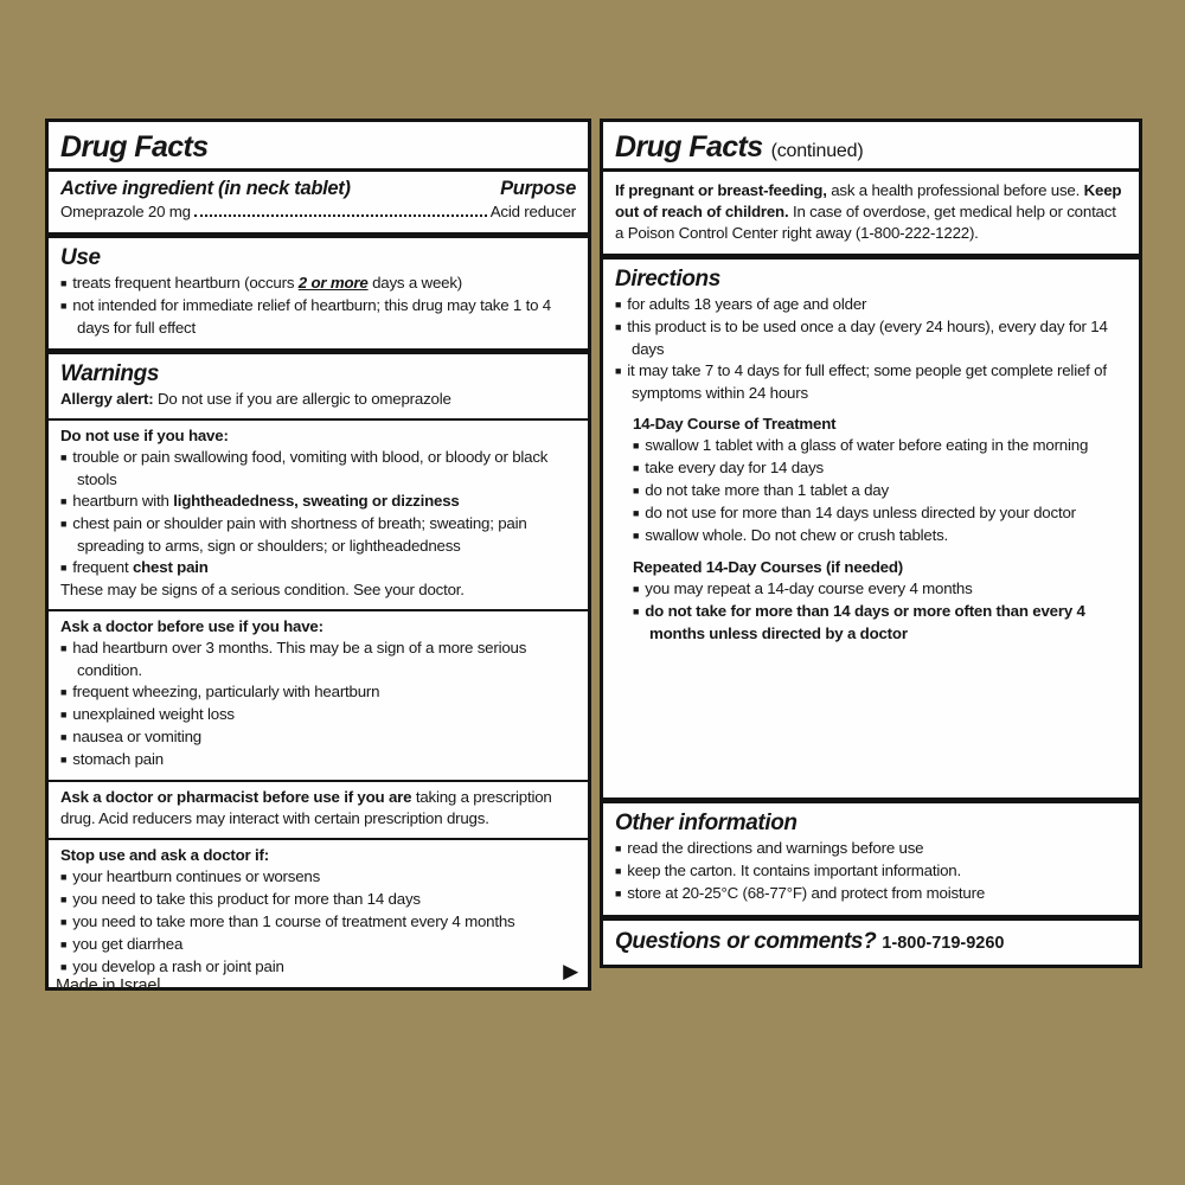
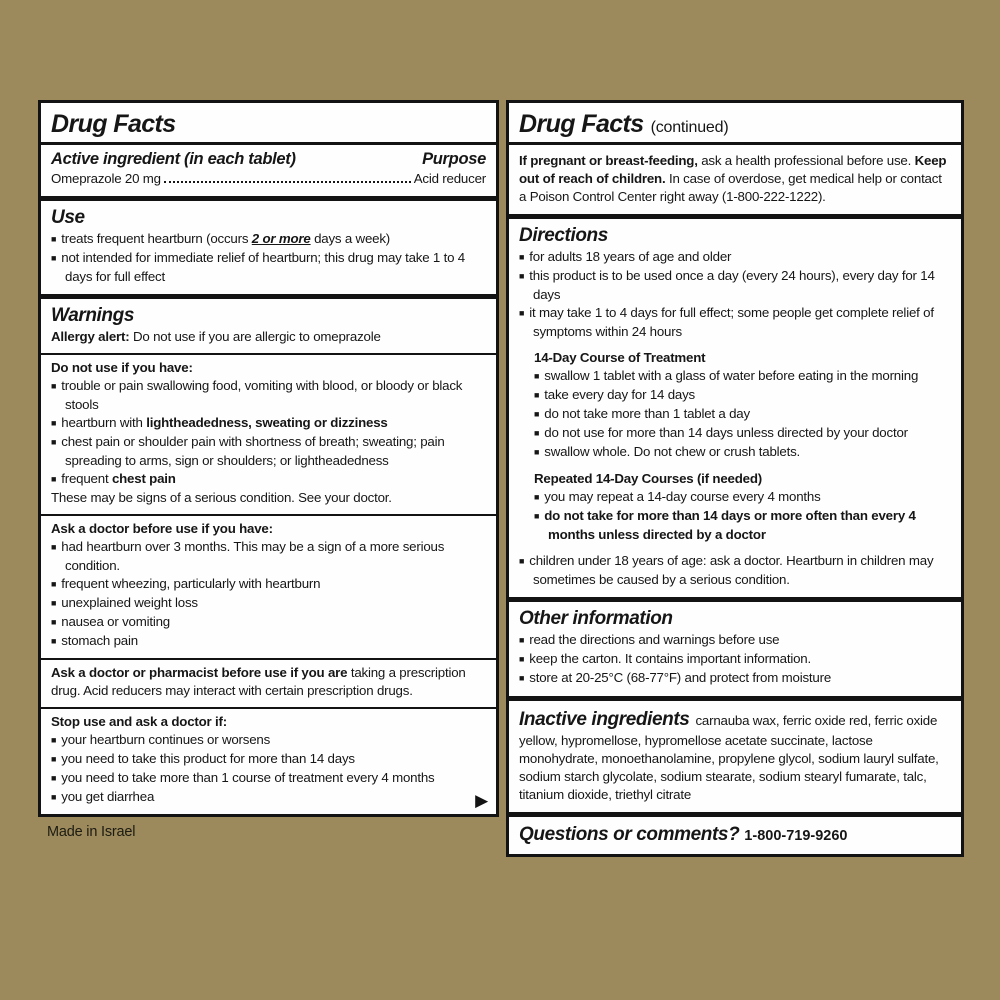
  Drug Facts
- Active ingredient (in neck tablet)
+ Active ingredient (in each tablet)
  Purpose
  Omeprazole 20 mg
  Acid reducer
  Use
  treats frequent heartburn (occurs 2 or more days a week)
  not intended for immediate relief of heartburn; this drug may take 1 to 4 days for full effect
  Warnings
  Allergy alert: Do not use if you are allergic to omeprazole
  Do not use if you have:
  trouble or pain swallowing food, vomiting with blood, or bloody or black stools
  heartburn with lightheadedness, sweating or dizziness
  chest pain or shoulder pain with shortness of breath; sweating; pain spreading to arms, sign or shoulders; or lightheadedness
  frequent chest pain
  These may be signs of a serious condition. See your doctor.
  Ask a doctor before use if you have:
  had heartburn over 3 months. This may be a sign of a more serious condition.
  frequent wheezing, particularly with heartburn
  unexplained weight loss
  nausea or vomiting
  stomach pain
  Ask a doctor or pharmacist before use if you are taking a prescription drug. Acid reducers may interact with certain prescription drugs.
  Stop use and ask a doctor if:
  your heartburn continues or worsens
  you need to take this product for more than 14 days
  you need to take more than 1 course of treatment every 4 months
  you get diarrhea
- you develop a rash or joint pain
  ▶
  Drug Facts
  (continued)
  If pregnant or breast-feeding, ask a health professional before use. Keep out of reach of children. In case of overdose, get medical help or contact a Poison Control Center right away (1-800-222-1222).
  Directions
  for adults 18 years of age and older
  this product is to be used once a day (every 24 hours), every day for 14 days
- it may take 7 to 4 days for full effect; some people get complete relief of symptoms within 24 hours
+ it may take 1 to 4 days for full effect; some people get complete relief of symptoms within 24 hours
  14-Day Course of Treatment
  swallow 1 tablet with a glass of water before eating in the morning
  take every day for 14 days
  do not take more than 1 tablet a day
  do not use for more than 14 days unless directed by your doctor
  swallow whole. Do not chew or crush tablets.
  Repeated 14-Day Courses (if needed)
  you may repeat a 14-day course every 4 months
  do not take for more than 14 days or more often than every 4 months unless directed by a doctor
+ children under 18 years of age: ask a doctor. Heartburn in children may sometimes be caused by a serious condition.
  Other information
  read the directions and warnings before use
  keep the carton. It contains important information.
  store at 20-25°C (68-77°F) and protect from moisture
+ Inactive ingredients carnauba wax, ferric oxide red, ferric oxide yellow, hypromellose, hypromellose acetate succinate, lactose monohydrate, monoethanolamine, propylene glycol, sodium lauryl sulfate, sodium starch glycolate, sodium stearate, sodium stearyl fumarate, talc, titanium dioxide, triethyl citrate
  Questions or comments?
  1-800-719-9260
  Made in Israel
